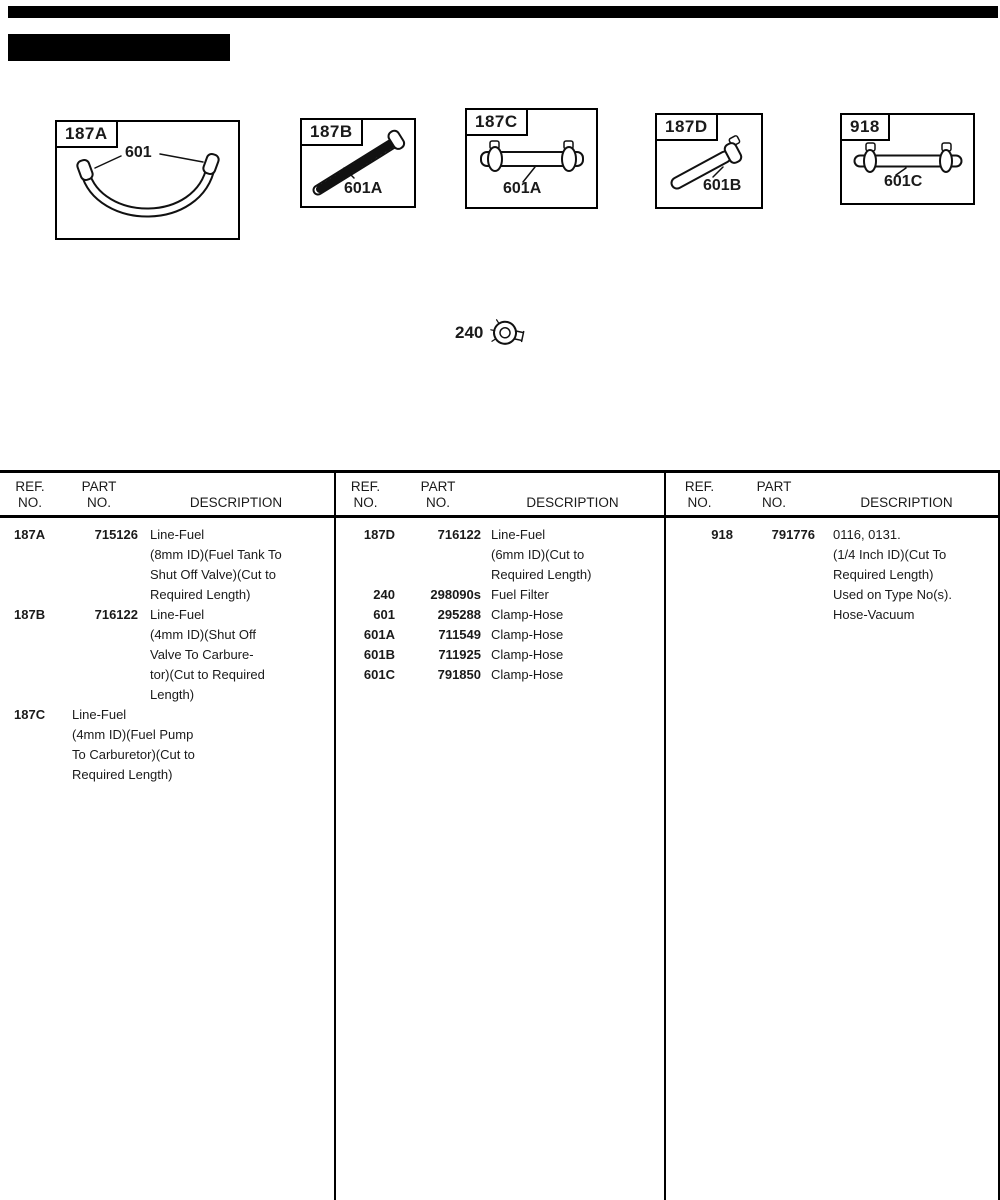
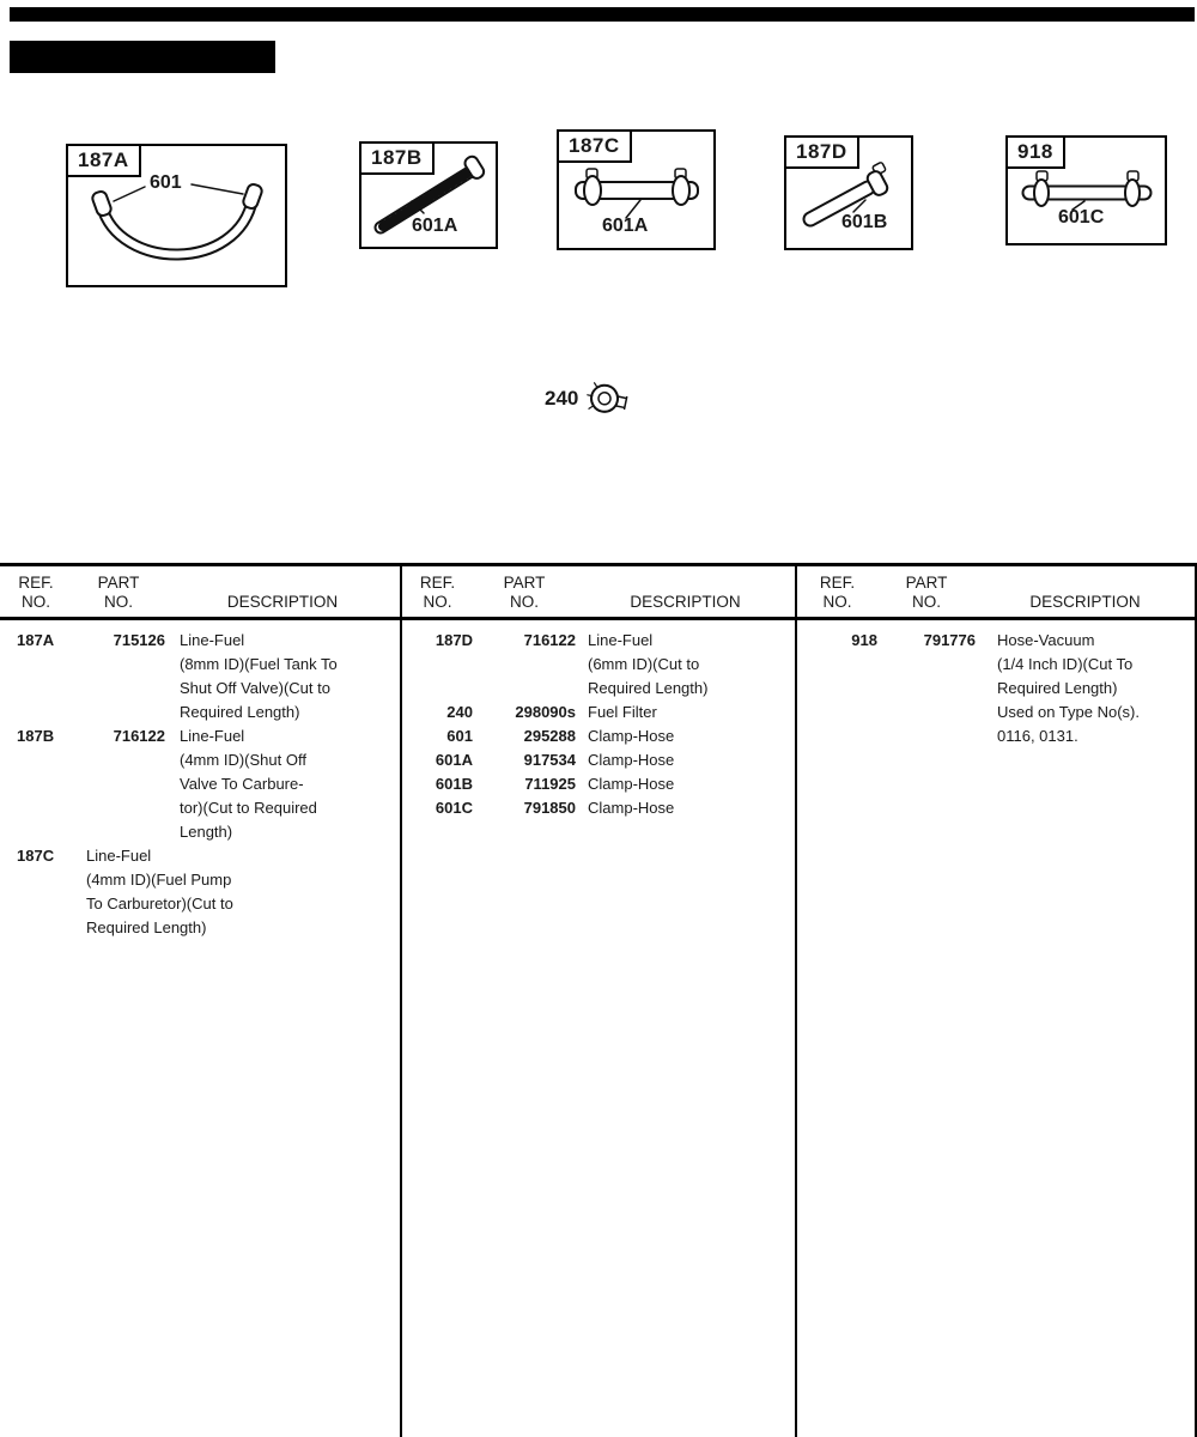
  187A
  601
  187B
  601A
  187C
  601A
  187D
  601B
  918
  601C
  240
  REF.
  NO.
  PART
  NO.
  DESCRIPTION
  187A
  715126
  Line-Fuel
  (8mm ID)(Fuel Tank To
  Shut Off Valve)(Cut to
  Required Length)
  187B
  716122
  Line-Fuel
  (4mm ID)(Shut Off
  Valve To Carbure-
  tor)(Cut to Required
  Length)
  187C
  Line-Fuel
  (4mm ID)(Fuel Pump
  To Carburetor)(Cut to
  Required Length)
  REF.
  NO.
  PART
  NO.
  DESCRIPTION
  187D
  716122
  Line-Fuel
  (6mm ID)(Cut to
  Required Length)
  240
  298090s
  Fuel Filter
  601
  295288
  Clamp-Hose
  601A
- 711549
+ 917534
  Clamp-Hose
  601B
  711925
  Clamp-Hose
  601C
  791850
  Clamp-Hose
  REF.
  NO.
  PART
  NO.
  DESCRIPTION
  918
  791776
- 0116, 0131.
+ Hose-Vacuum
  (1/4 Inch ID)(Cut To
  Required Length)
  Used on Type No(s).
- Hose-Vacuum
+ 0116, 0131.
